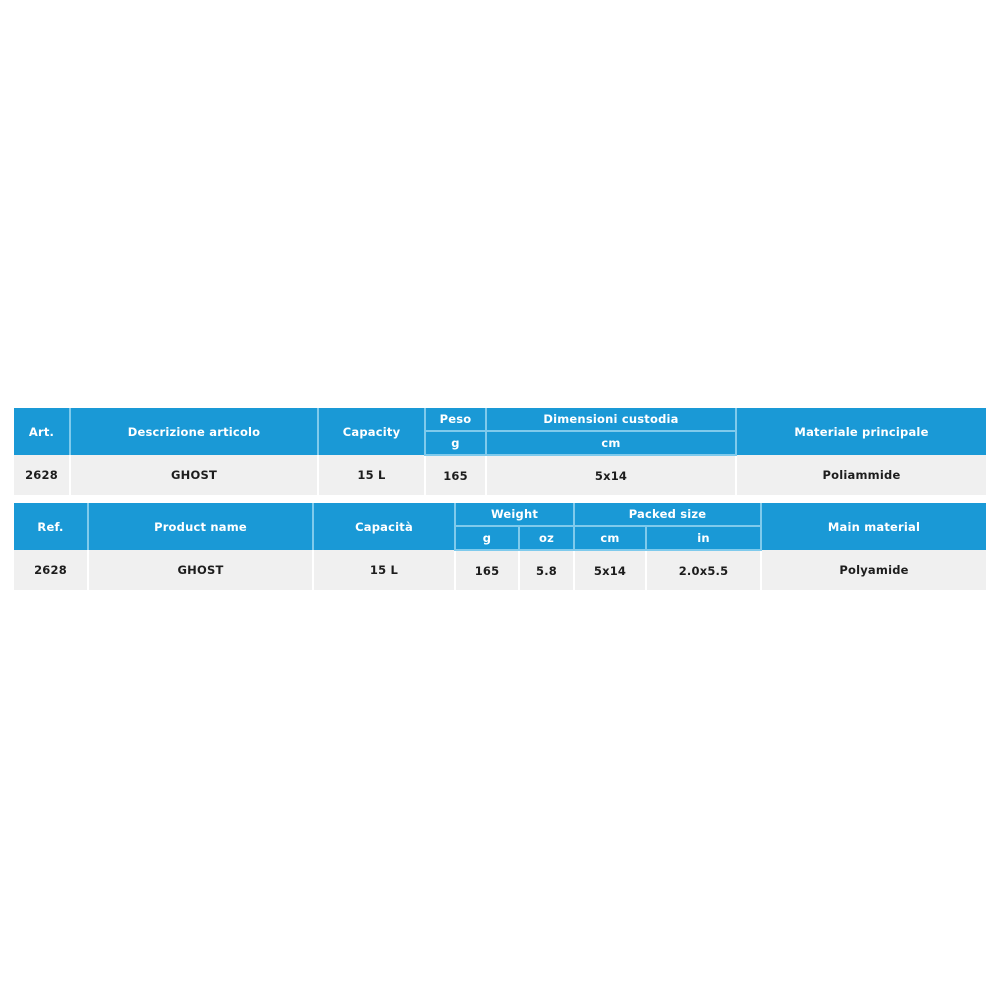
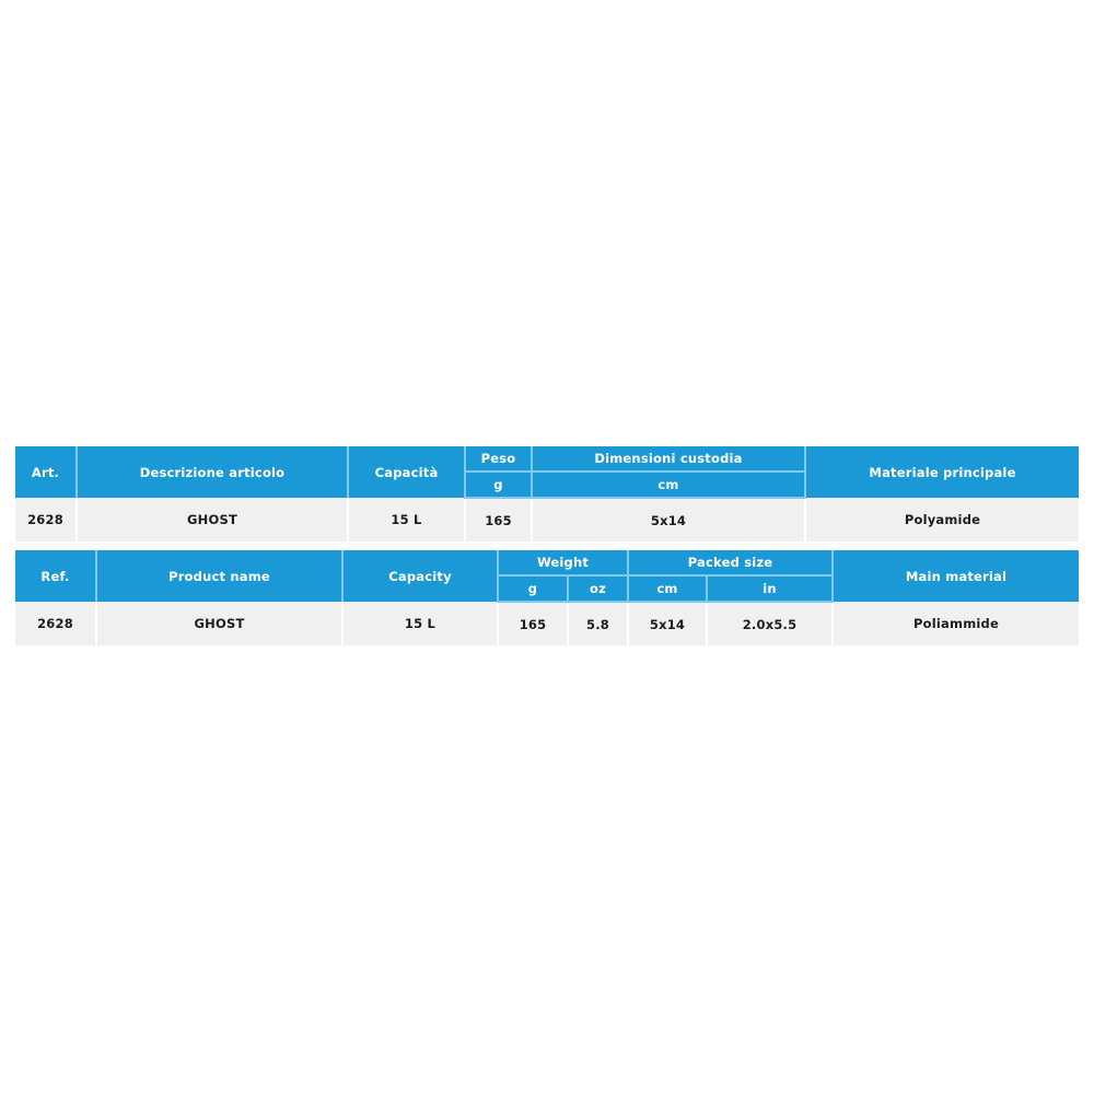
- Art.	Descrizione articolo	Capacity	Peso	Dimensioni custodia	Materiale principale
+ Art.	Descrizione articolo	Capacità	Peso	Dimensioni custodia	Materiale principale
  g	cm
- 2628	GHOST	15 L	165	5x14	Poliammide
+ 2628	GHOST	15 L	165	5x14	Polyamide
- Ref.	Product name	Capacità	Weight	Packed size	Main material
+ Ref.	Product name	Capacity	Weight	Packed size	Main material
  g	oz	cm	in
- 2628	GHOST	15 L	165	5.8	5x14	2.0x5.5	Polyamide
+ 2628	GHOST	15 L	165	5.8	5x14	2.0x5.5	Poliammide
